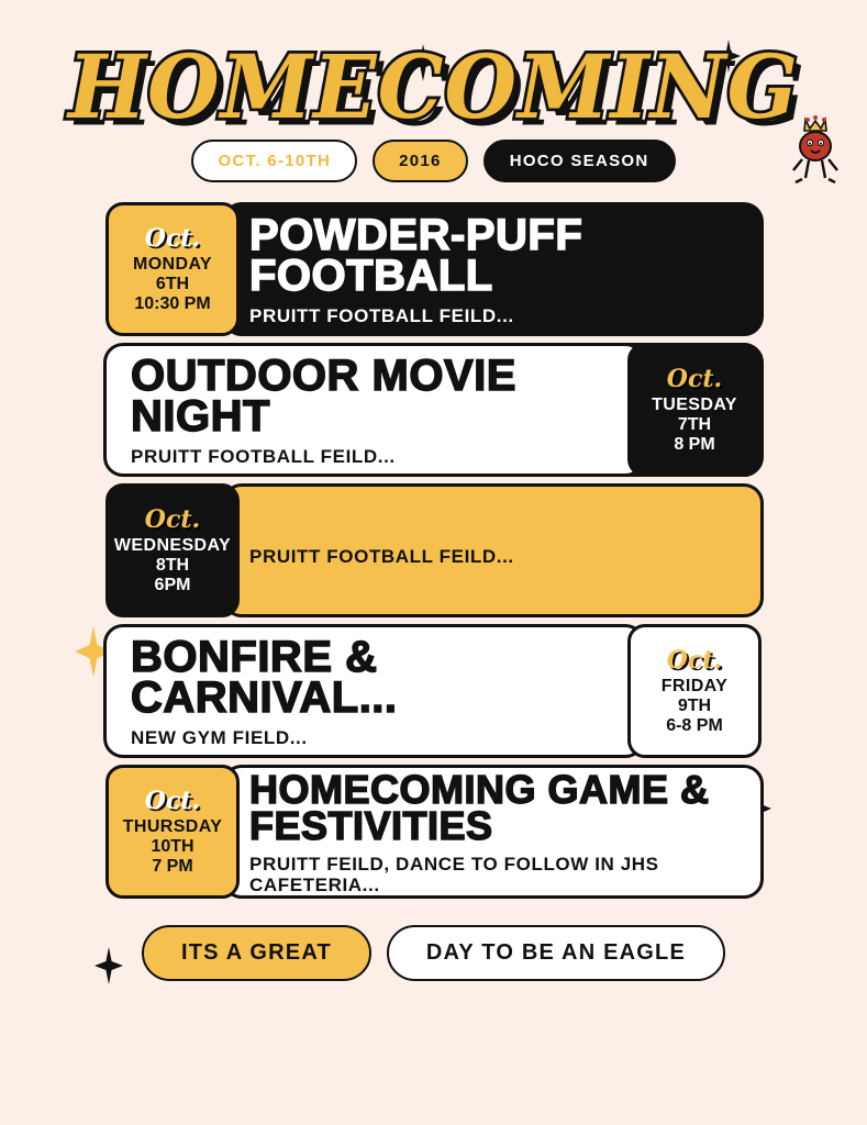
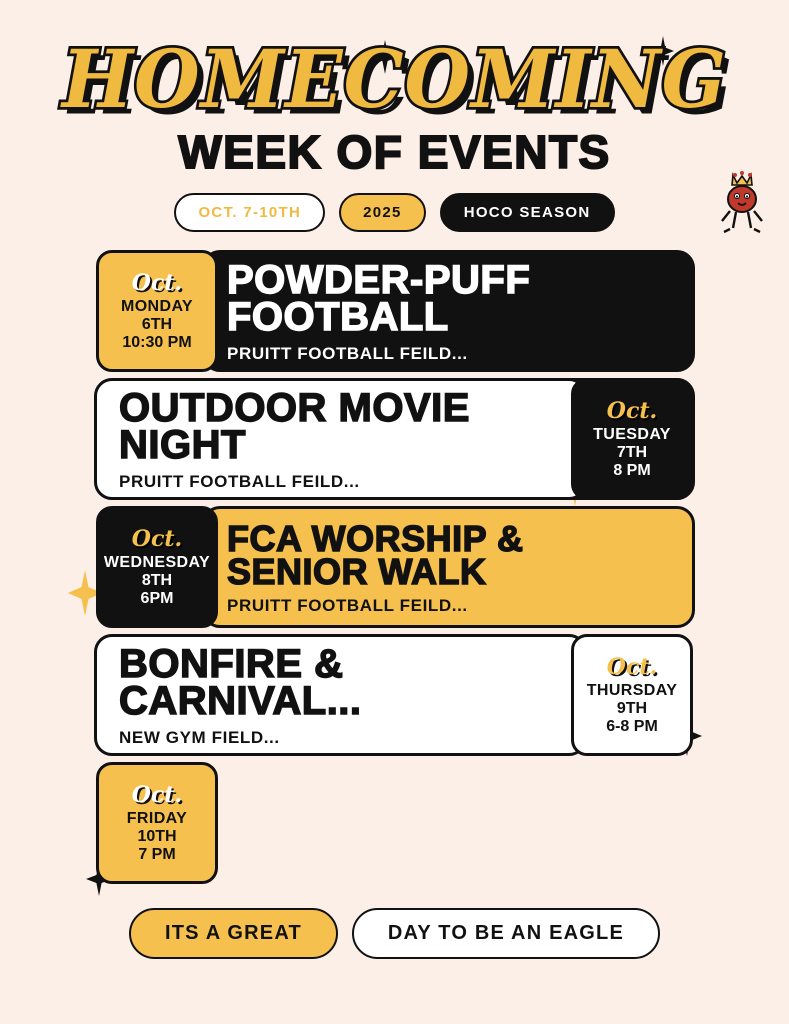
  HOMECOMING
+ WEEK OF EVENTS
- OCT. 6-10TH
+ OCT. 7-10TH
- 2016
+ 2025
  HOCO SEASON
  Oct.
  MONDAY
  6TH
  10:30 PM
  POWDER-PUFF FOOTBALL
  PRUITT FOOTBALL FEILD...
  Oct.
  TUESDAY
  7TH
  8 PM
  OUTDOOR MOVIE NIGHT
  PRUITT FOOTBALL FEILD...
  Oct.
  WEDNESDAY
  8TH
  6PM
+ FCA WORSHIP & SENIOR WALK
  PRUITT FOOTBALL FEILD...
  Oct.
- FRIDAY
+ THURSDAY
  9TH
  6-8 PM
  BONFIRE & CARNIVAL...
  NEW GYM FIELD...
  Oct.
- THURSDAY
+ FRIDAY
  10TH
  7 PM
- HOMECOMING GAME & FESTIVITIES
- PRUITT FEILD, DANCE TO FOLLOW IN JHS CAFETERIA...
  ITS A GREAT
  DAY TO BE AN EAGLE
